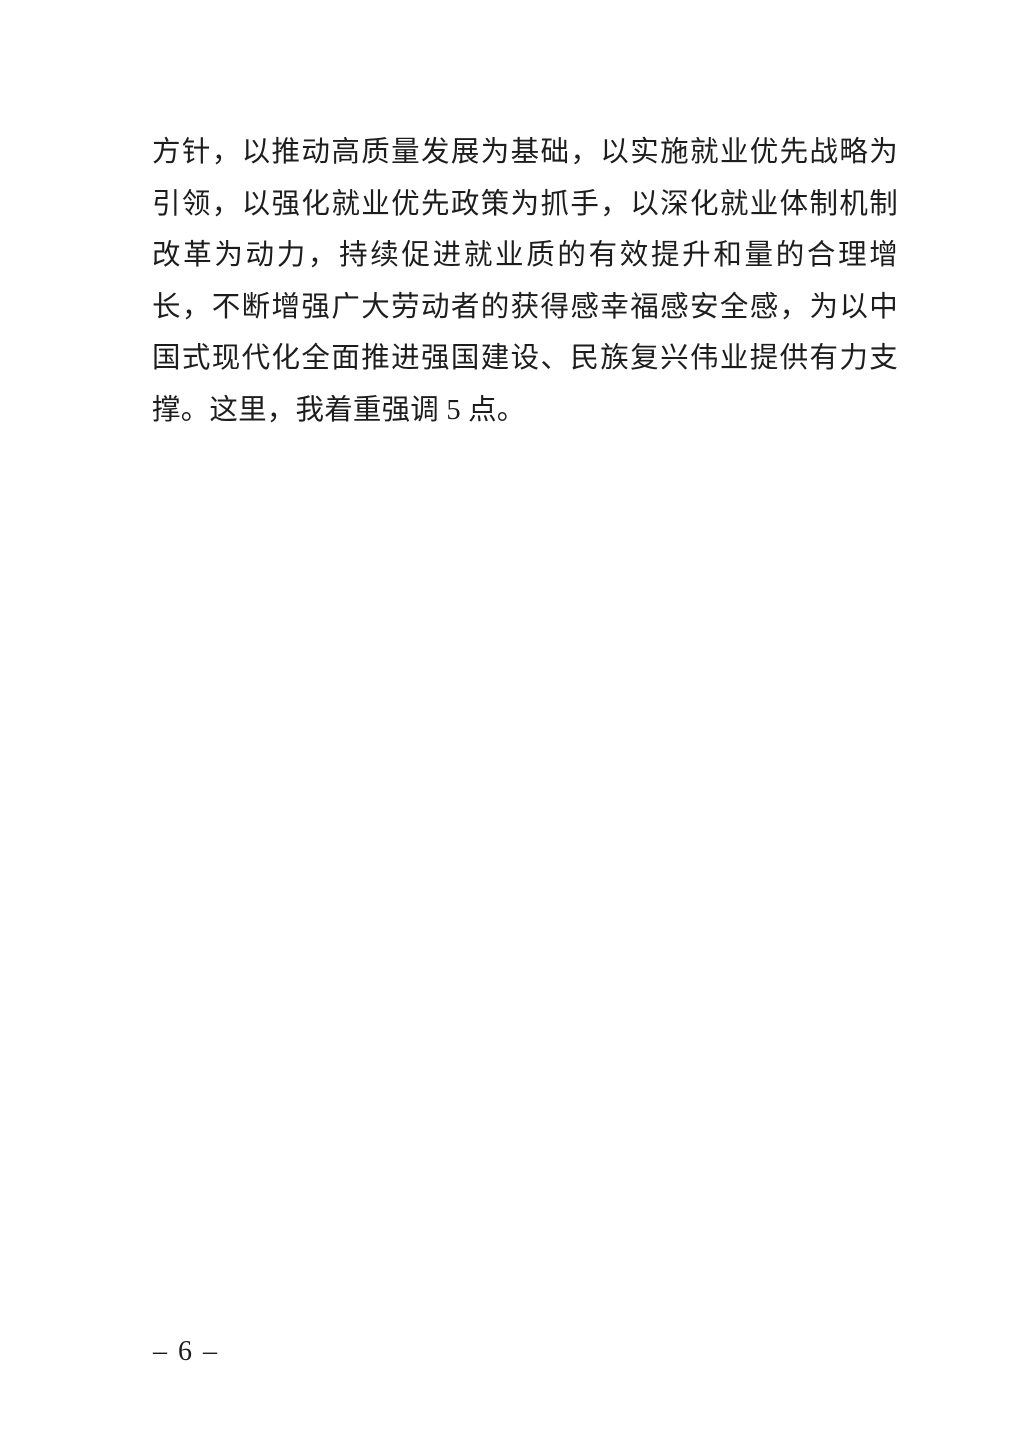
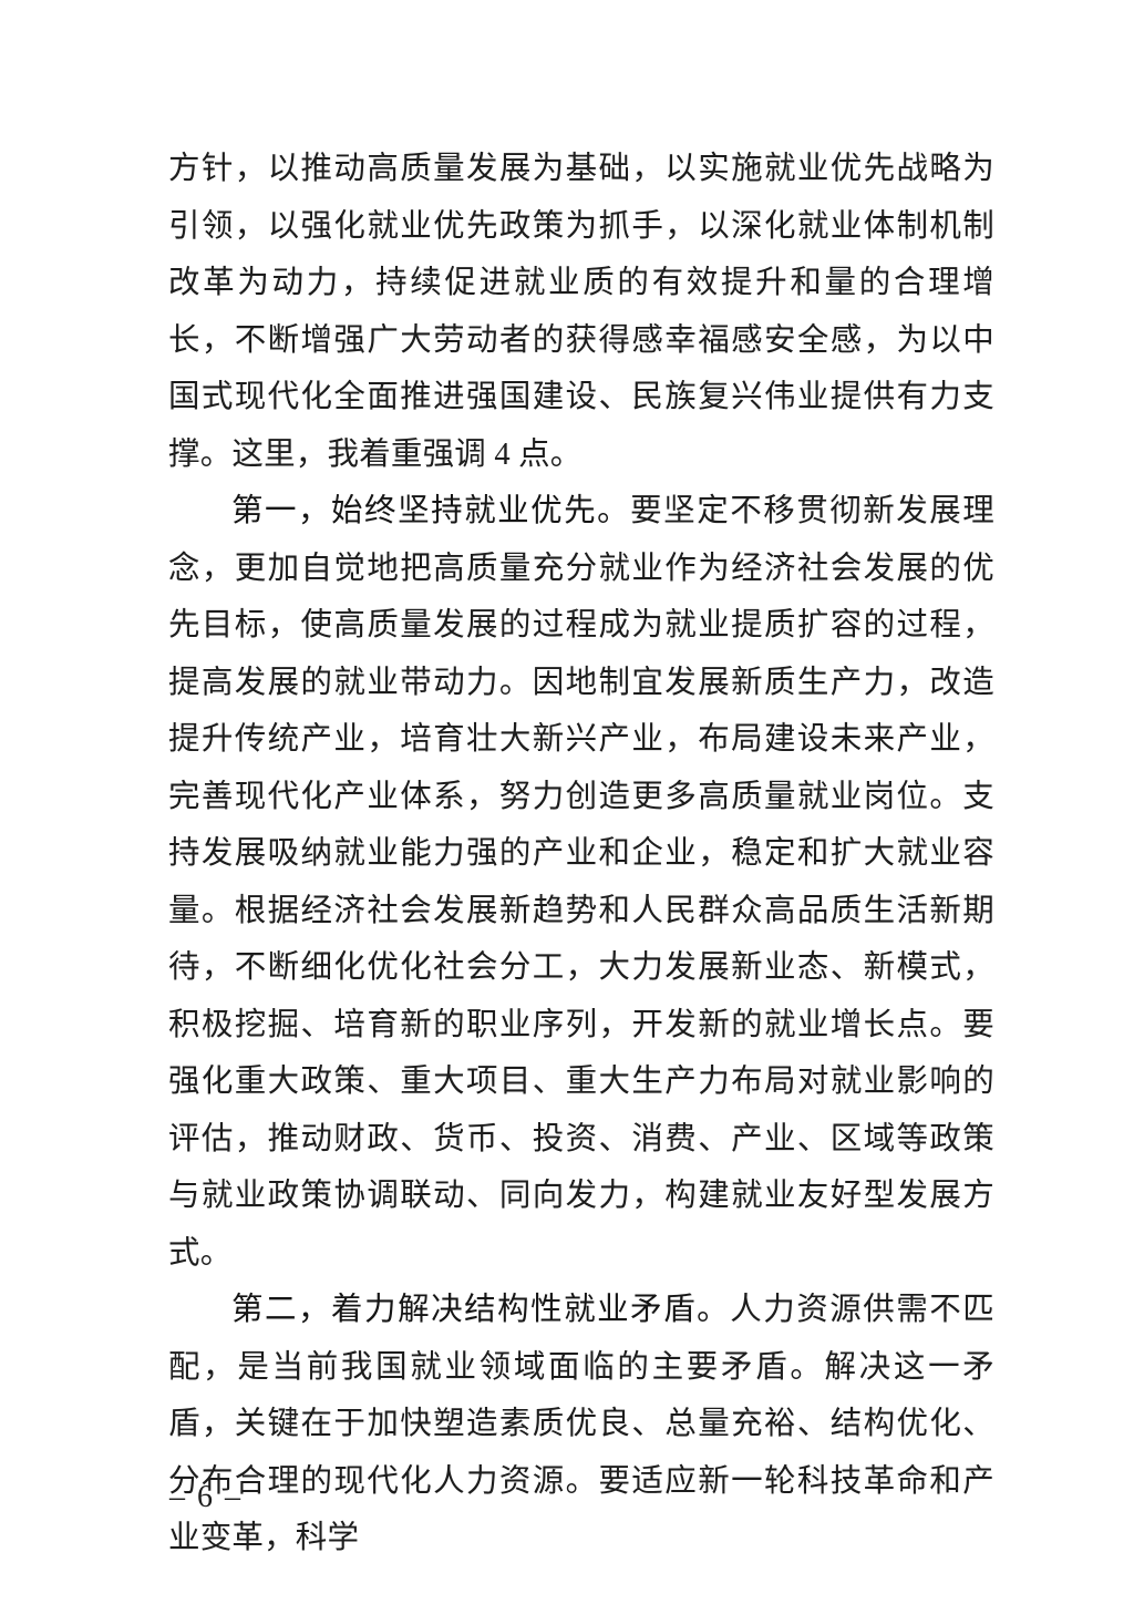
- 方针，以推动高质量发展为基础，以实施就业优先战略为引领，以强化就业优先政策为抓手，以深化就业体制机制改革为动力，持续促进就业质的有效提升和量的合理增长，不断增强广大劳动者的获得感幸福感安全感，为以中国式现代化全面推进强国建设、民族复兴伟业提供有力支撑。这里，我着重强调 5 点。
+ 方针，以推动高质量发展为基础，以实施就业优先战略为引领，以强化就业优先政策为抓手，以深化就业体制机制改革为动力，持续促进就业质的有效提升和量的合理增长，不断增强广大劳动者的获得感幸福感安全感，为以中国式现代化全面推进强国建设、民族复兴伟业提供有力支撑。这里，我着重强调 4 点。
+ 第一，始终坚持就业优先。要坚定不移贯彻新发展理念，更加自觉地把高质量充分就业作为经济社会发展的优先目标，使高质量发展的过程成为就业提质扩容的过程，提高发展的就业带动力。因地制宜发展新质生产力，改造提升传统产业，培育壮大新兴产业，布局建设未来产业，完善现代化产业体系，努力创造更多高质量就业岗位。支持发展吸纳就业能力强的产业和企业，稳定和扩大就业容量。根据经济社会发展新趋势和人民群众高品质生活新期待，不断细化优化社会分工，大力发展新业态、新模式，积极挖掘、培育新的职业序列，开发新的就业增长点。要强化重大政策、重大项目、重大生产力布局对就业影响的评估，推动财政、货币、投资、消费、产业、区域等政策与就业政策协调联动、同向发力，构建就业友好型发展方式。
+ 第二，着力解决结构性就业矛盾。人力资源供需不匹配，是当前我国就业领域面临的主要矛盾。解决这一矛盾，关键在于加快塑造素质优良、总量充裕、结构优化、分布合理的现代化人力资源。要适应新一轮科技革命和产业变革，科学
  – 6 –
